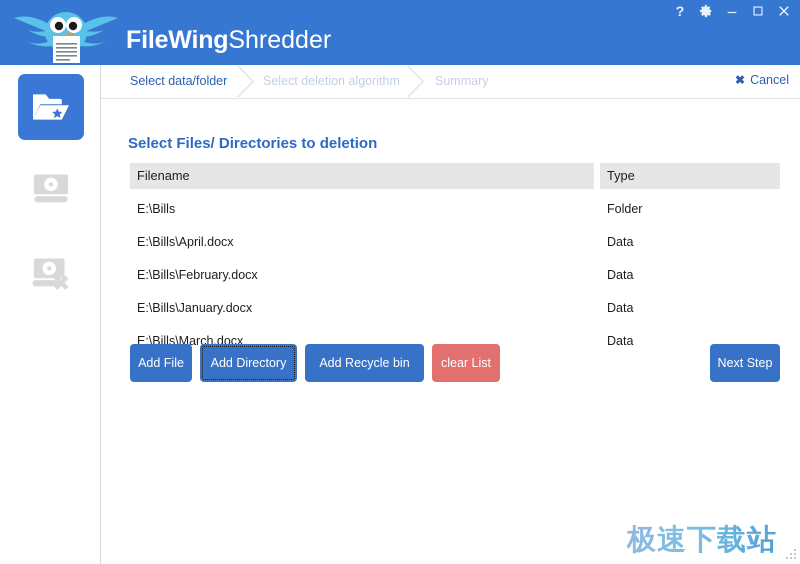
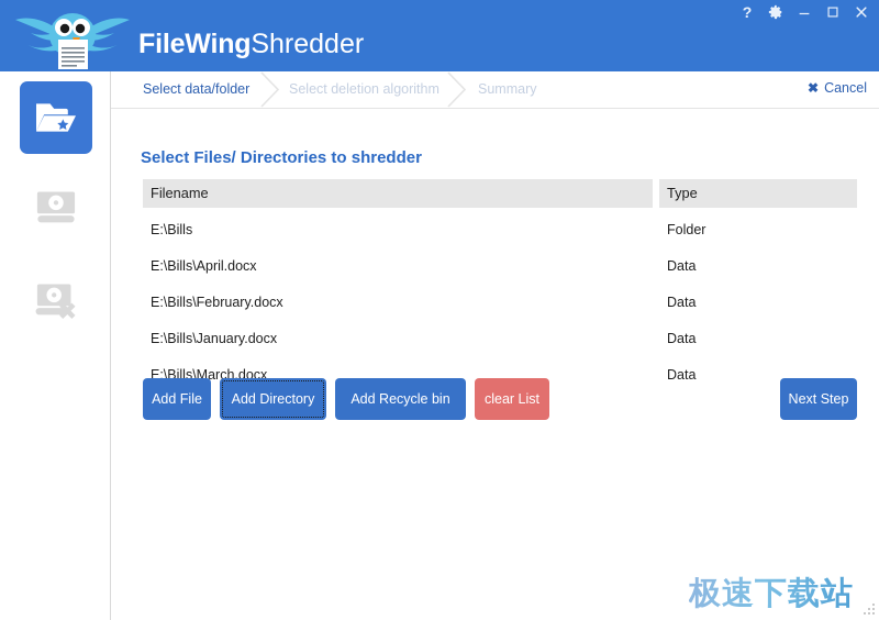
  FileWingShredder
  ?
  Select data/folder
  Select deletion algorithm
  Summary
  ✖
  Cancel
- Select Files/ Directories to deletion
+ Select Files/ Directories to shredder
  Filename
  Type
  E:\Bills
  Folder
  E:\Bills\April.docx
  Data
  E:\Bills\February.docx
  Data
  E:\Bills\January.docx
  Data
  E:\Bills\March.docx
  Data
  Add File
  Add Directory
  Add Recycle bin
  clear List
  Next Step
  极速下载站
